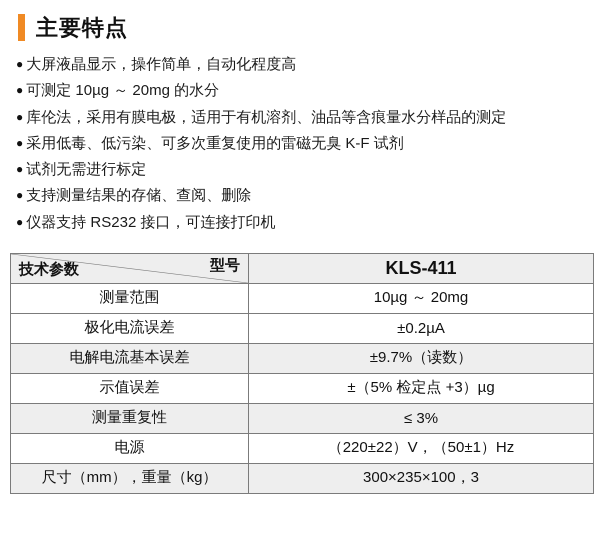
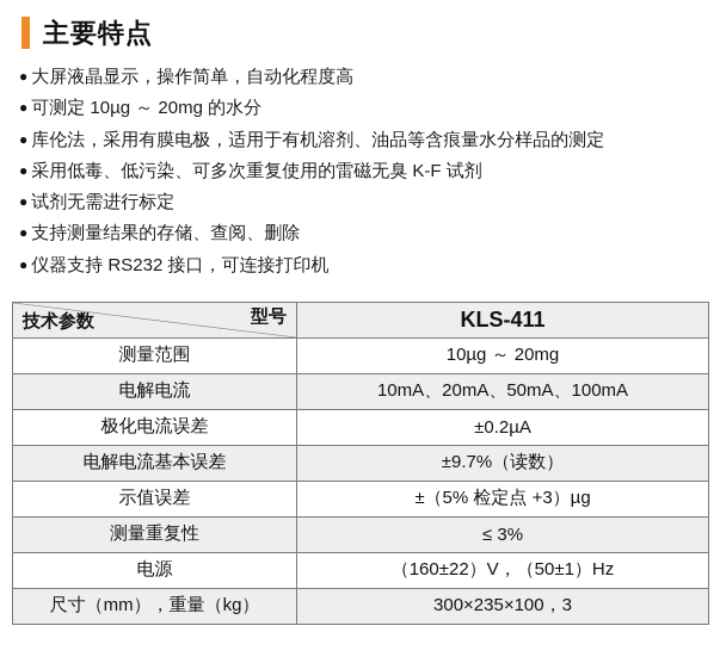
  主要特点
  ●
  大屏液晶显示，操作简单，自动化程度高
  ●
  可测定 10µg ～ 20mg 的水分
  ●
  库伦法，采用有膜电极，适用于有机溶剂、油品等含痕量水分样品的测定
  ●
  采用低毒、低污染、可多次重复使用的雷磁无臭 K-F 试剂
  ●
  试剂无需进行标定
  ●
  支持测量结果的存储、查阅、删除
  ●
  仪器支持 RS232 接口，可连接打印机
  型号 技术参数	KLS-411
  测量范围	10µg ～ 20mg
+ 电解电流	10mA、20mA、50mA、100mA
  极化电流误差	±0.2µA
  电解电流基本误差	±9.7%（读数）
  示值误差	±（5% 检定点 +3）µg
  测量重复性	≤ 3%
- 电源	（220±22）V，（50±1）Hz
+ 电源	（160±22）V，（50±1）Hz
  尺寸（mm），重量（kg）	300×235×100，3
